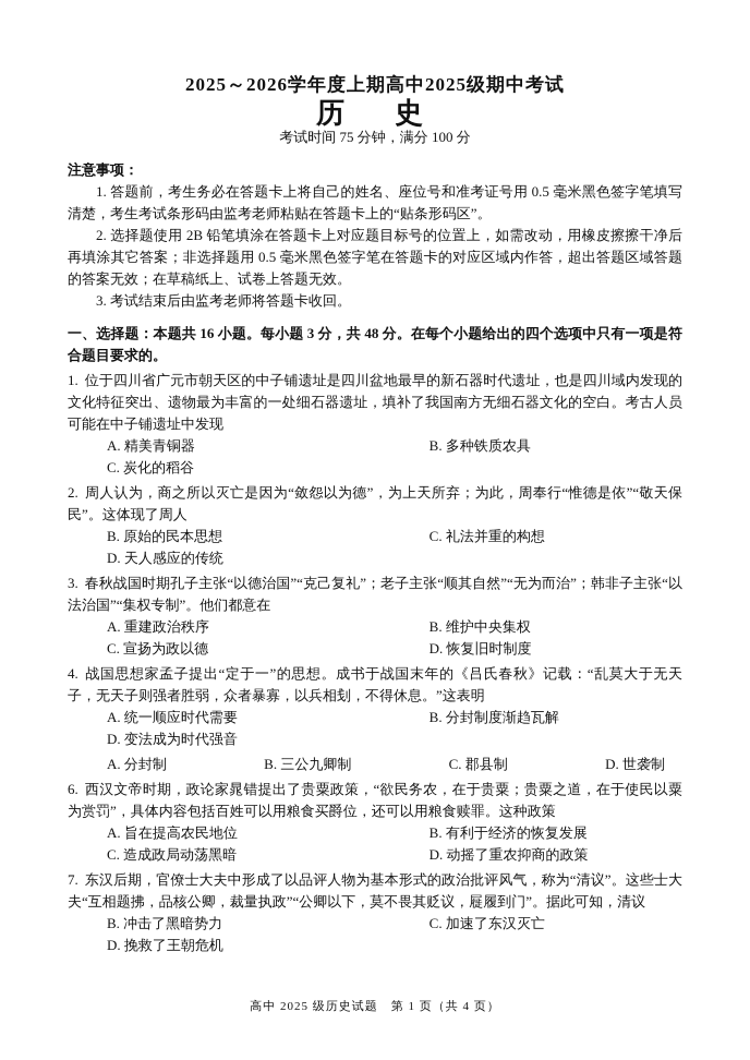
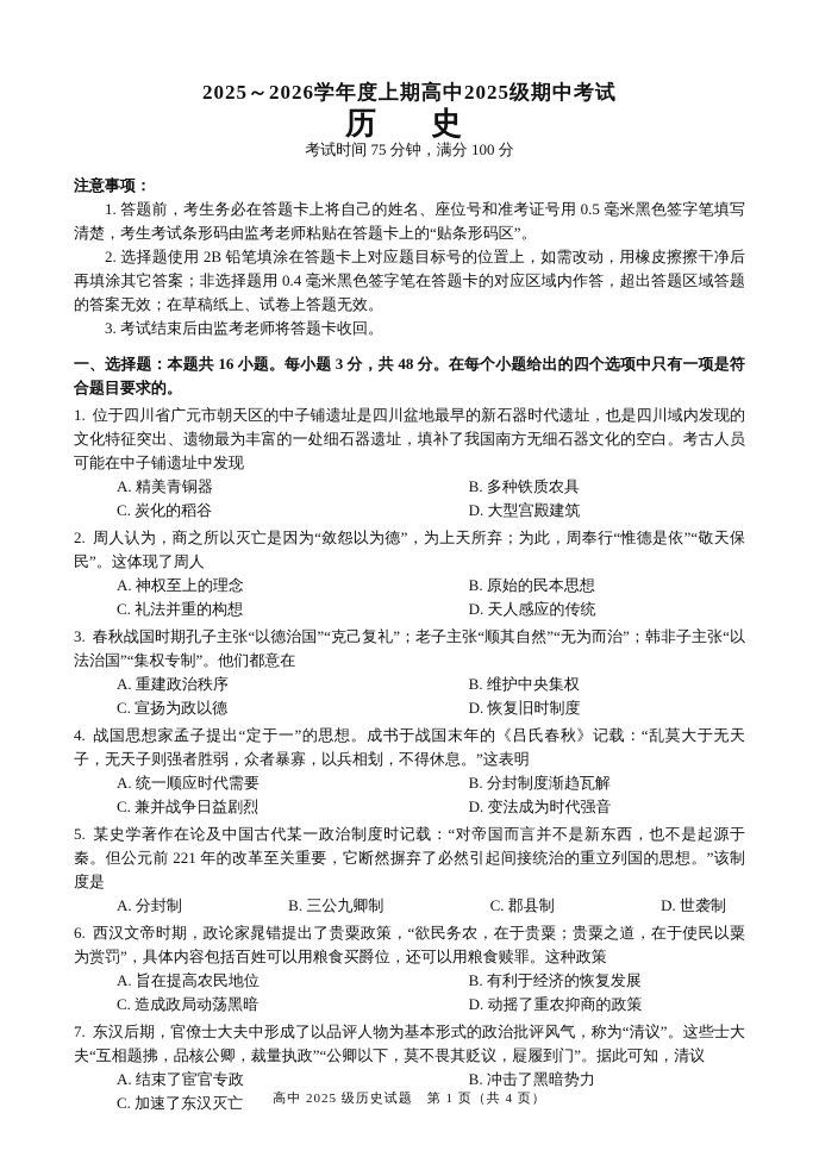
  2025～2026学年度上期高中2025级期中考试
  历 史
  考试时间 75 分钟，满分 100 分
  注意事项：
  1. 答题前，考生务必在答题卡上将自己的姓名、座位号和准考证号用 0.5 毫米黑色签字笔填写清楚，考生考试条形码由监考老师粘贴在答题卡上的“贴条形码区”。
- 2. 选择题使用 2B 铅笔填涂在答题卡上对应题目标号的位置上，如需改动，用橡皮擦擦干净后再填涂其它答案；非选择题用 0.5 毫米黑色签字笔在答题卡的对应区域内作答，超出答题区域答题的答案无效；在草稿纸上、试卷上答题无效。
+ 2. 选择题使用 2B 铅笔填涂在答题卡上对应题目标号的位置上，如需改动，用橡皮擦擦干净后再填涂其它答案；非选择题用 0.4 毫米黑色签字笔在答题卡的对应区域内作答，超出答题区域答题的答案无效；在草稿纸上、试卷上答题无效。
  3. 考试结束后由监考老师将答题卡收回。
  一、选择题：本题共 16 小题。每小题 3 分，共 48 分。在每个小题给出的四个选项中只有一项是符合题目要求的。
  1. 位于四川省广元市朝天区的中子铺遗址是四川盆地最早的新石器时代遗址，也是四川域内发现的文化特征突出、遗物最为丰富的一处细石器遗址，填补了我国南方无细石器文化的空白。考古人员可能在中子铺遗址中发现
  A. 精美青铜器
  B. 多种铁质农具
  C. 炭化的稻谷
+ D. 大型宫殿建筑
  2. 周人认为，商之所以灭亡是因为“敛怨以为德”，为上天所弃；为此，周奉行“惟德是依”“敬天保民”。这体现了周人
+ A. 神权至上的理念
  B. 原始的民本思想
  C. 礼法并重的构想
  D. 天人感应的传统
  3. 春秋战国时期孔子主张“以德治国”“克己复礼”；老子主张“顺其自然”“无为而治”；韩非子主张“以法治国”“集权专制”。他们都意在
  A. 重建政治秩序
  B. 维护中央集权
  C. 宣扬为政以德
  D. 恢复旧时制度
  4. 战国思想家孟子提出“定于一”的思想。成书于战国末年的《吕氏春秋》记载：“乱莫大于无天子，无天子则强者胜弱，众者暴寡，以兵相刬，不得休息。”这表明
  A. 统一顺应时代需要
  B. 分封制度渐趋瓦解
+ C. 兼并战争日益剧烈
  D. 变法成为时代强音
+ 5. 某史学著作在论及中国古代某一政治制度时记载：“对帝国而言并不是新东西，也不是起源于秦。但公元前 221 年的改革至关重要，它断然摒弃了必然引起间接统治的重立列国的思想。”该制度是
  A. 分封制
  B. 三公九卿制
  C. 郡县制
  D. 世袭制
  6. 西汉文帝时期，政论家晁错提出了贵粟政策，“欲民务农，在于贵粟；贵粟之道，在于使民以粟为赏罚”，具体内容包括百姓可以用粮食买爵位，还可以用粮食赎罪。这种政策
  A. 旨在提高农民地位
  B. 有利于经济的恢复发展
  C. 造成政局动荡黑暗
  D. 动摇了重农抑商的政策
  7. 东汉后期，官僚士大夫中形成了以品评人物为基本形式的政治批评风气，称为“清议”。这些士大夫“互相题拂，品核公卿，裁量执政”“公卿以下，莫不畏其贬议，屣履到门”。据此可知，清议
+ A. 结束了宦官专政
  B. 冲击了黑暗势力
  C. 加速了东汉灭亡
- D. 挽救了王朝危机
  高中 2025 级历史试题 第 1 页（共 4 页）
